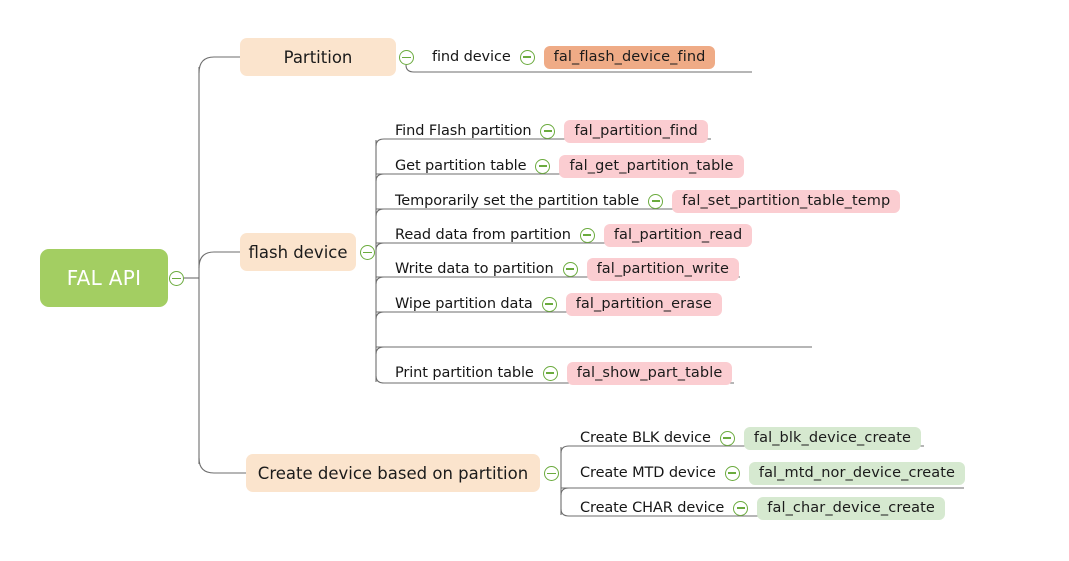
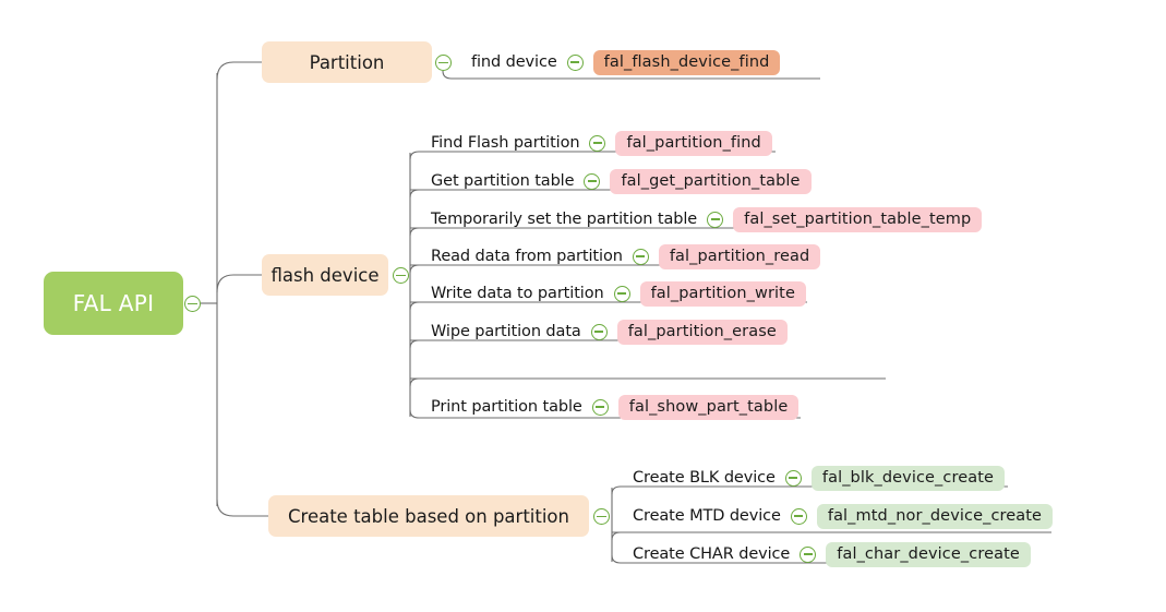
  FAL API
  Partition
  find device
  fal_flash_device_find
  flash device
  Find Flash partition
  fal_partition_find
  Get partition table
  fal_get_partition_table
  Temporarily set the partition table
  fal_set_partition_table_temp
  Read data from partition
  fal_partition_read
  Write data to partition
  fal_partition_write
  Wipe partition data
  fal_partition_erase
  Print partition table
  fal_show_part_table
- Create device based on partition
+ Create table based on partition
  Create BLK device
  fal_blk_device_create
  Create MTD device
  fal_mtd_nor_device_create
  Create CHAR device
  fal_char_device_create
